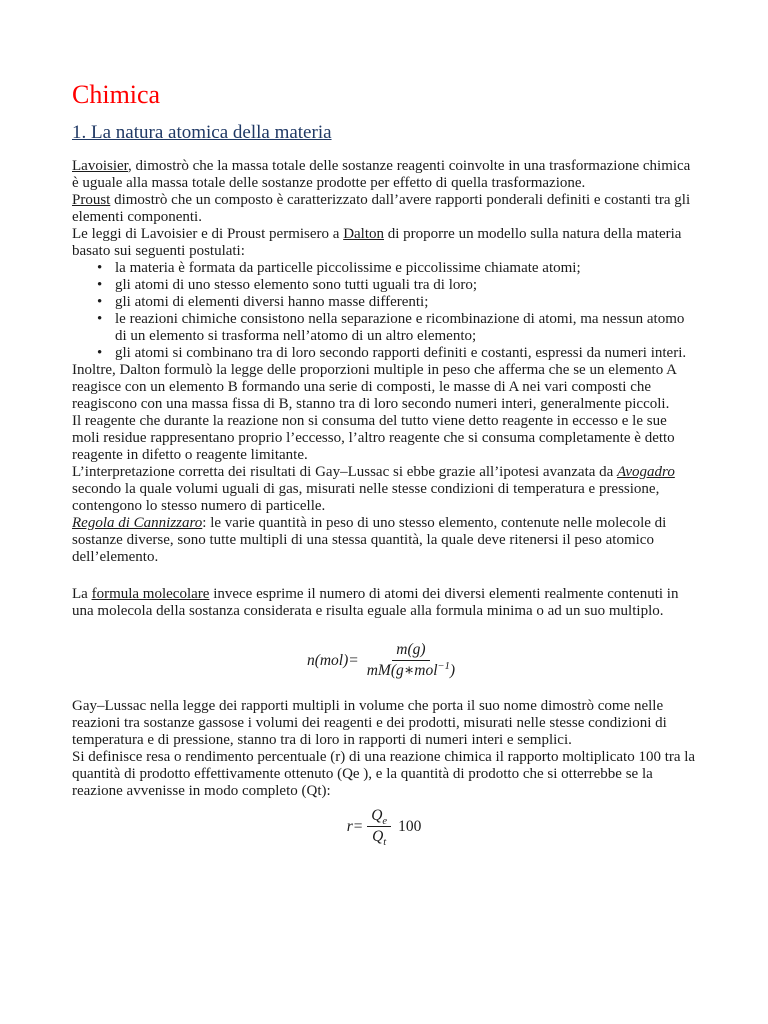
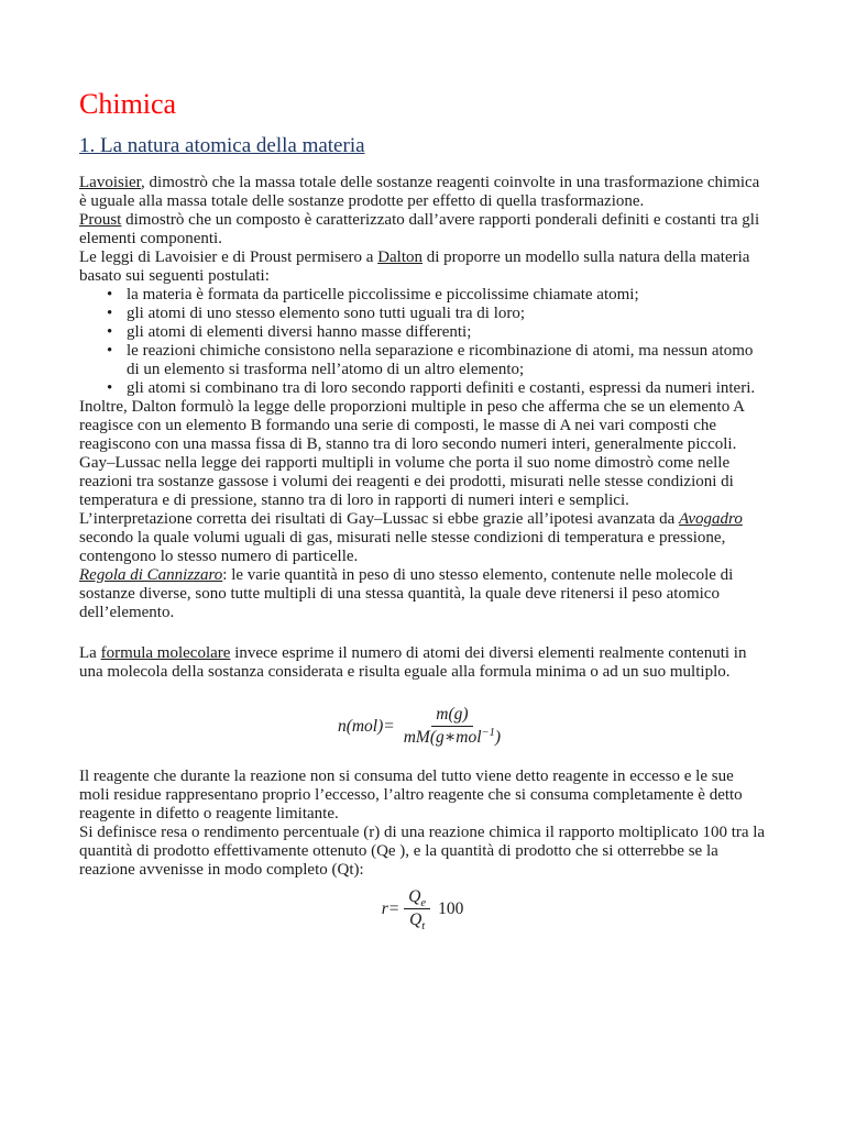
  Chimica
  1. La natura atomica della materia
  Lavoisier, dimostrò che la massa totale delle sostanze reagenti coinvolte in una trasformazione chimica è uguale alla massa totale delle sostanze prodotte per effetto di quella trasformazione.
  Proust dimostrò che un composto è caratterizzato dall’avere rapporti ponderali definiti e costanti tra gli elementi componenti.
  Le leggi di Lavoisier e di Proust permisero a Dalton di proporre un modello sulla natura della materia basato sui seguenti postulati:
  •
  la materia è formata da particelle piccolissime e piccolissime chiamate atomi;
  •
  gli atomi di uno stesso elemento sono tutti uguali tra di loro;
  •
  gli atomi di elementi diversi hanno masse differenti;
  •
  le reazioni chimiche consistono nella separazione e ricombinazione di atomi, ma nessun atomo di un elemento si trasforma nell’atomo di un altro elemento;
  •
  gli atomi si combinano tra di loro secondo rapporti definiti e costanti, espressi da numeri interi.
  Inoltre, Dalton formulò la legge delle proporzioni multiple in peso che afferma che se un elemento A reagisce con un elemento B formando una serie di composti, le masse di A nei vari composti che reagiscono con una massa fissa di B, stanno tra di loro secondo numeri interi, generalmente piccoli.
- Il reagente che durante la reazione non si consuma del tutto viene detto reagente in eccesso e le sue moli residue rappresentano proprio l’eccesso, l’altro reagente che si consuma completamente è detto reagente in difetto o reagente limitante.
+ Gay–Lussac nella legge dei rapporti multipli in volume che porta il suo nome dimostrò come nelle reazioni tra sostanze gassose i volumi dei reagenti e dei prodotti, misurati nelle stesse condizioni di temperatura e di pressione, stanno tra di loro in rapporti di numeri interi e semplici.
  L’interpretazione corretta dei risultati di Gay–Lussac si ebbe grazie all’ipotesi avanzata da Avogadro secondo la quale volumi uguali di gas, misurati nelle stesse condizioni di temperatura e pressione, contengono lo stesso numero di particelle.
  Regola di Cannizzaro: le varie quantità in peso di uno stesso elemento, contenute nelle molecole di sostanze diverse, sono tutte multipli di una stessa quantità, la quale deve ritenersi il peso atomico dell’elemento.
  La formula molecolare invece esprime il numero di atomi dei diversi elementi realmente contenuti in una molecola della sostanza considerata e risulta eguale alla formula minima o ad un suo multiplo.
  n(mol)=
  m(g)
  mM(g∗mol−1)
- Gay–Lussac nella legge dei rapporti multipli in volume che porta il suo nome dimostrò come nelle reazioni tra sostanze gassose i volumi dei reagenti e dei prodotti, misurati nelle stesse condizioni di temperatura e di pressione, stanno tra di loro in rapporti di numeri interi e semplici.
+ Il reagente che durante la reazione non si consuma del tutto viene detto reagente in eccesso e le sue moli residue rappresentano proprio l’eccesso, l’altro reagente che si consuma completamente è detto reagente in difetto o reagente limitante.
  Si definisce resa o rendimento percentuale (r) di una reazione chimica il rapporto moltiplicato 100 tra la quantità di prodotto effettivamente ottenuto (Qe ), e la quantità di prodotto che si otterrebbe se la reazione avvenisse in modo completo (Qt):
  r=
  Qe
  Qt
  100
